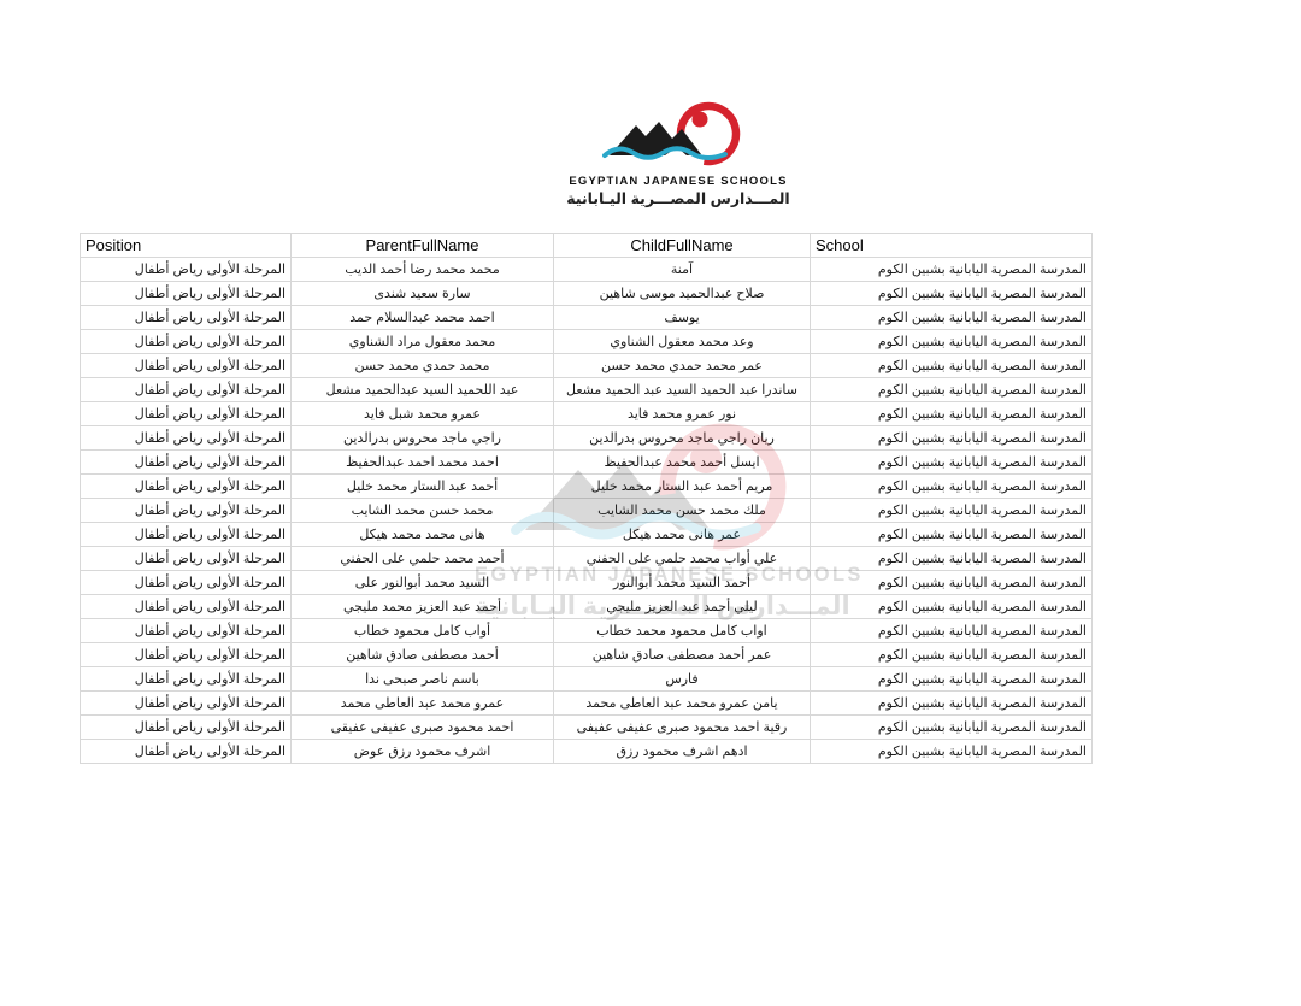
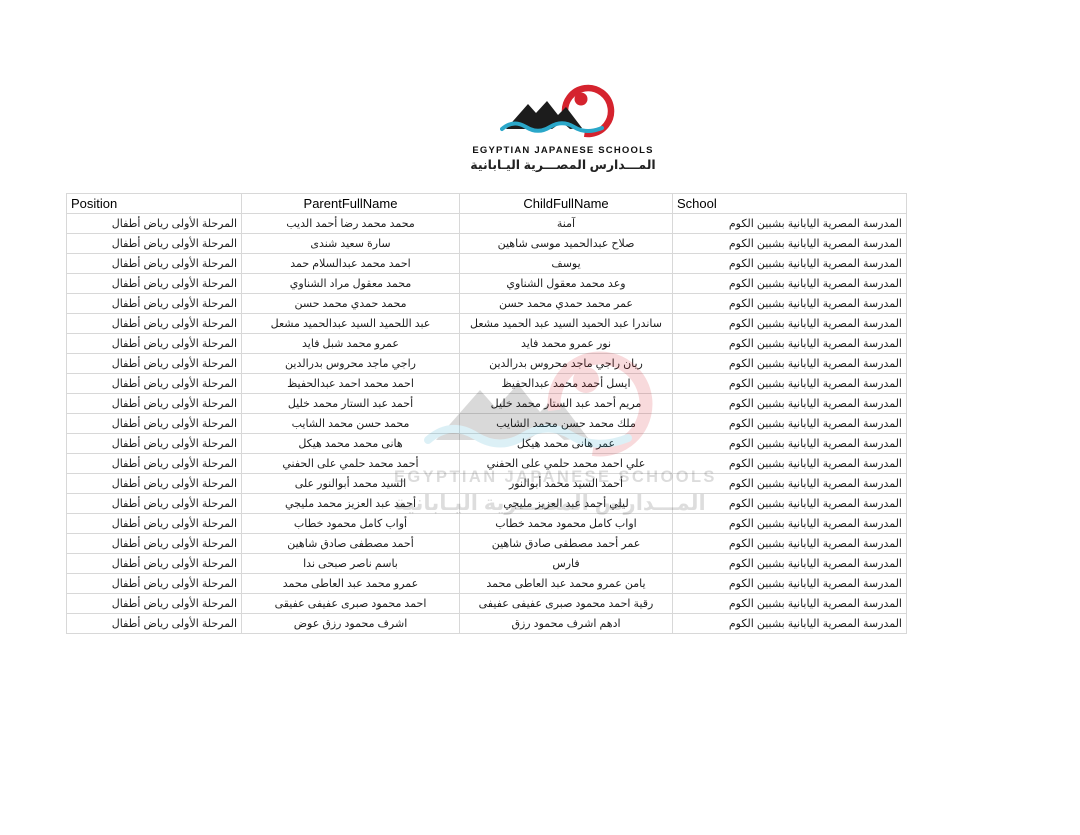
  EGYPTIAN JAPANESE SCHOOLS
  المـــدارس المصـــرية اليـابانية
  Position	ParentFullName	ChildFullName	School
  المرحلة الأولى رياض أطفال	محمد محمد رضا أحمد الديب	آمنة	المدرسة المصرية اليابانية بشبين الكوم
  المرحلة الأولى رياض أطفال	سارة سعيد شندى	صلاح عبدالحميد موسى شاهين	المدرسة المصرية اليابانية بشبين الكوم
  المرحلة الأولى رياض أطفال	احمد محمد عبدالسلام حمد	يوسف	المدرسة المصرية اليابانية بشبين الكوم
  المرحلة الأولى رياض أطفال	محمد معقول مراد الشناوي	وعد محمد معقول الشناوي	المدرسة المصرية اليابانية بشبين الكوم
  المرحلة الأولى رياض أطفال	محمد حمدي محمد حسن	عمر محمد حمدي محمد حسن	المدرسة المصرية اليابانية بشبين الكوم
  المرحلة الأولى رياض أطفال	عبد اللحميد السيد عبدالحميد مشعل	ساندرا عبد الحميد السيد عبد الحميد مشعل	المدرسة المصرية اليابانية بشبين الكوم
  المرحلة الأولى رياض أطفال	عمرو محمد شبل فايد	نور عمرو محمد فايد	المدرسة المصرية اليابانية بشبين الكوم
  المرحلة الأولى رياض أطفال	راجي ماجد محروس بدرالدين	ريان راجي ماجد محروس بدرالدين	المدرسة المصرية اليابانية بشبين الكوم
  المرحلة الأولى رياض أطفال	احمد محمد احمد عبدالحفيظ	ايسل أحمد محمد عبدالحفيظ	المدرسة المصرية اليابانية بشبين الكوم
  المرحلة الأولى رياض أطفال	أحمد عبد الستار محمد خليل	مريم أحمد عبد الستار محمد خليل	المدرسة المصرية اليابانية بشبين الكوم
  المرحلة الأولى رياض أطفال	محمد حسن محمد الشايب	ملك محمد حسن محمد الشايب	المدرسة المصرية اليابانية بشبين الكوم
  المرحلة الأولى رياض أطفال	هانى محمد محمد هيكل	عمر هانى محمد هيكل	المدرسة المصرية اليابانية بشبين الكوم
- المرحلة الأولى رياض أطفال	أحمد محمد حلمي على الحفني	علي أواب محمد حلمي على الحفني	المدرسة المصرية اليابانية بشبين الكوم
+ المرحلة الأولى رياض أطفال	أحمد محمد حلمي على الحفني	علي احمد محمد حلمي على الحفني	المدرسة المصرية اليابانية بشبين الكوم
  المرحلة الأولى رياض أطفال	السيد محمد أبوالنور على	أحمد السيد محمد أبوالنور	المدرسة المصرية اليابانية بشبين الكوم
  المرحلة الأولى رياض أطفال	أحمد عبد العزيز محمد مليجي	ليلي أحمد عبد العزيز مليجي	المدرسة المصرية اليابانية بشبين الكوم
  المرحلة الأولى رياض أطفال	أواب كامل محمود خطاب	اواب كامل محمود محمد خطاب	المدرسة المصرية اليابانية بشبين الكوم
  المرحلة الأولى رياض أطفال	أحمد مصطفى صادق شاهين	عمر أحمد مصطفى صادق شاهين	المدرسة المصرية اليابانية بشبين الكوم
  المرحلة الأولى رياض أطفال	باسم ناصر صبحى ندا	فارس	المدرسة المصرية اليابانية بشبين الكوم
  المرحلة الأولى رياض أطفال	عمرو محمد عبد العاطى محمد	يامن عمرو محمد عبد العاطى محمد	المدرسة المصرية اليابانية بشبين الكوم
  المرحلة الأولى رياض أطفال	احمد محمود صبرى عفيفى عفيقى	رقية احمد محمود صبرى عفيفى عفيفى	المدرسة المصرية اليابانية بشبين الكوم
  المرحلة الأولى رياض أطفال	اشرف محمود رزق عوض	ادهم اشرف محمود رزق	المدرسة المصرية اليابانية بشبين الكوم
  EGYPTIAN JAPANESE SCHOOLS
  المـــدارس المصـــرية اليـابانية
